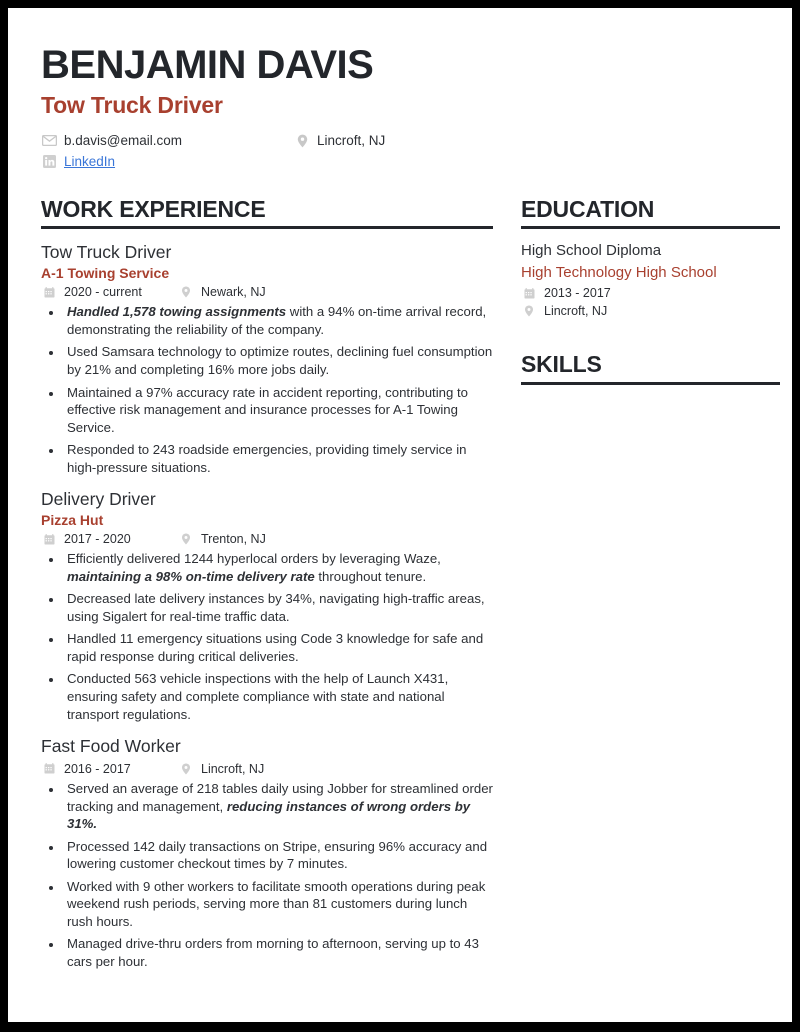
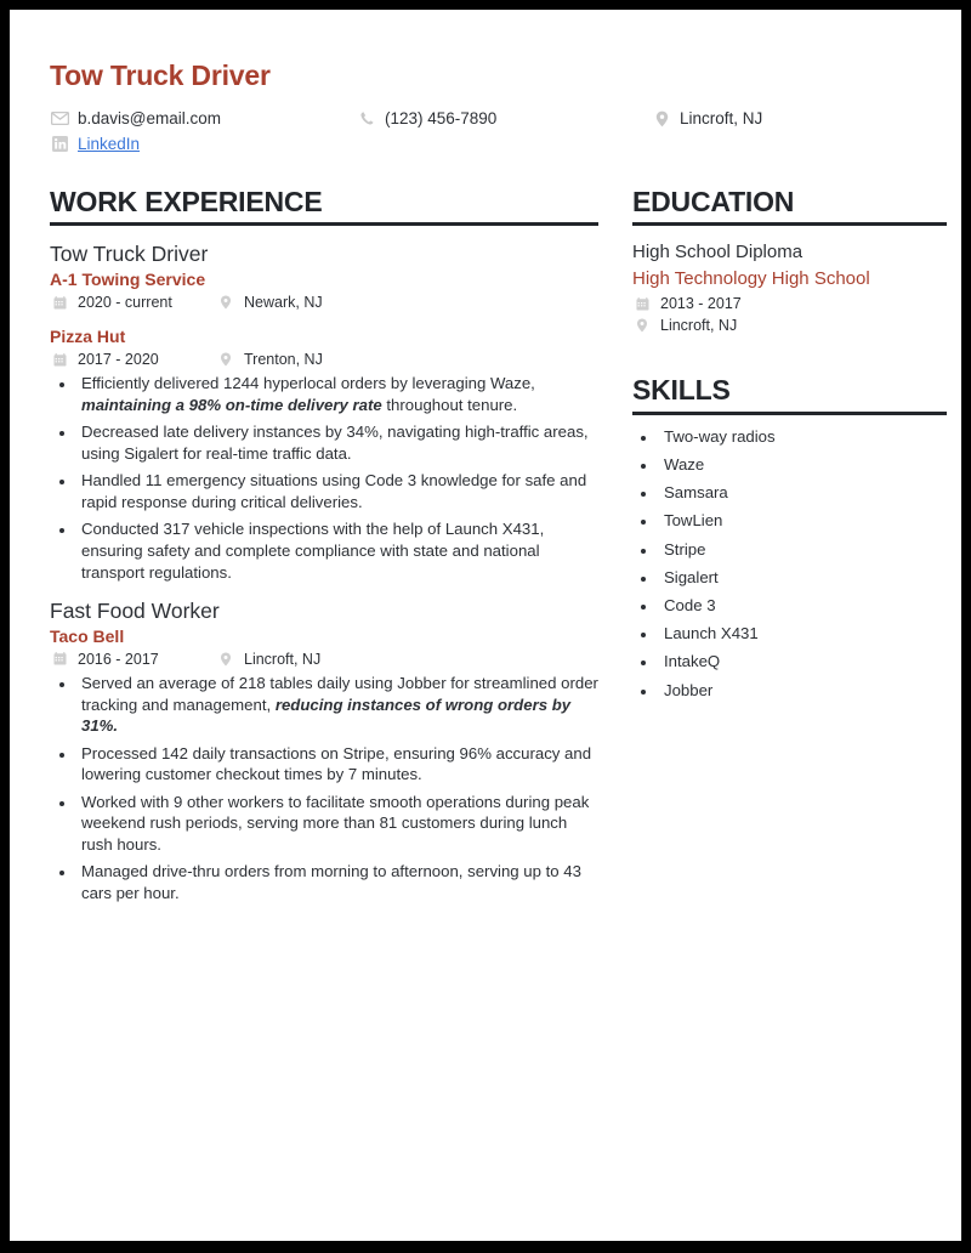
- BENJAMIN DAVIS
  Tow Truck Driver
  b.davis@email.com
+ (123) 456-7890
  Lincroft, NJ
  LinkedIn
  WORK EXPERIENCE
  Tow Truck Driver
  A-1 Towing Service
  2020 - current
  Newark, NJ
- Handled 1,578 towing assignments with a 94% on-time arrival record, demonstrating the reliability of the company.
- Used Samsara technology to optimize routes, declining fuel consumption by 21% and completing 16% more jobs daily.
- Maintained a 97% accuracy rate in accident reporting, contributing to effective risk management and insurance processes for A-1 Towing Service.
- Responded to 243 roadside emergencies, providing timely service in high-pressure situations.
- Delivery Driver
  Pizza Hut
  2017 - 2020
  Trenton, NJ
  Efficiently delivered 1244 hyperlocal orders by leveraging Waze, maintaining a 98% on-time delivery rate throughout tenure.
  Decreased late delivery instances by 34%, navigating high-traffic areas, using Sigalert for real-time traffic data.
  Handled 11 emergency situations using Code 3 knowledge for safe and rapid response during critical deliveries.
- Conducted 563 vehicle inspections with the help of Launch X431, ensuring safety and complete compliance with state and national transport regulations.
+ Conducted 317 vehicle inspections with the help of Launch X431, ensuring safety and complete compliance with state and national transport regulations.
  Fast Food Worker
+ Taco Bell
  2016 - 2017
  Lincroft, NJ
  Served an average of 218 tables daily using Jobber for streamlined order tracking and management, reducing instances of wrong orders by 31%.
  Processed 142 daily transactions on Stripe, ensuring 96% accuracy and lowering customer checkout times by 7 minutes.
  Worked with 9 other workers to facilitate smooth operations during peak weekend rush periods, serving more than 81 customers during lunch rush hours.
  Managed drive-thru orders from morning to afternoon, serving up to 43 cars per hour.
  EDUCATION
  High School Diploma
  High Technology High School
  2013 - 2017
  Lincroft, NJ
  SKILLS
+ Two-way radios
+ Waze
+ Samsara
+ TowLien
+ Stripe
+ Sigalert
+ Code 3
+ Launch X431
+ IntakeQ
+ Jobber
